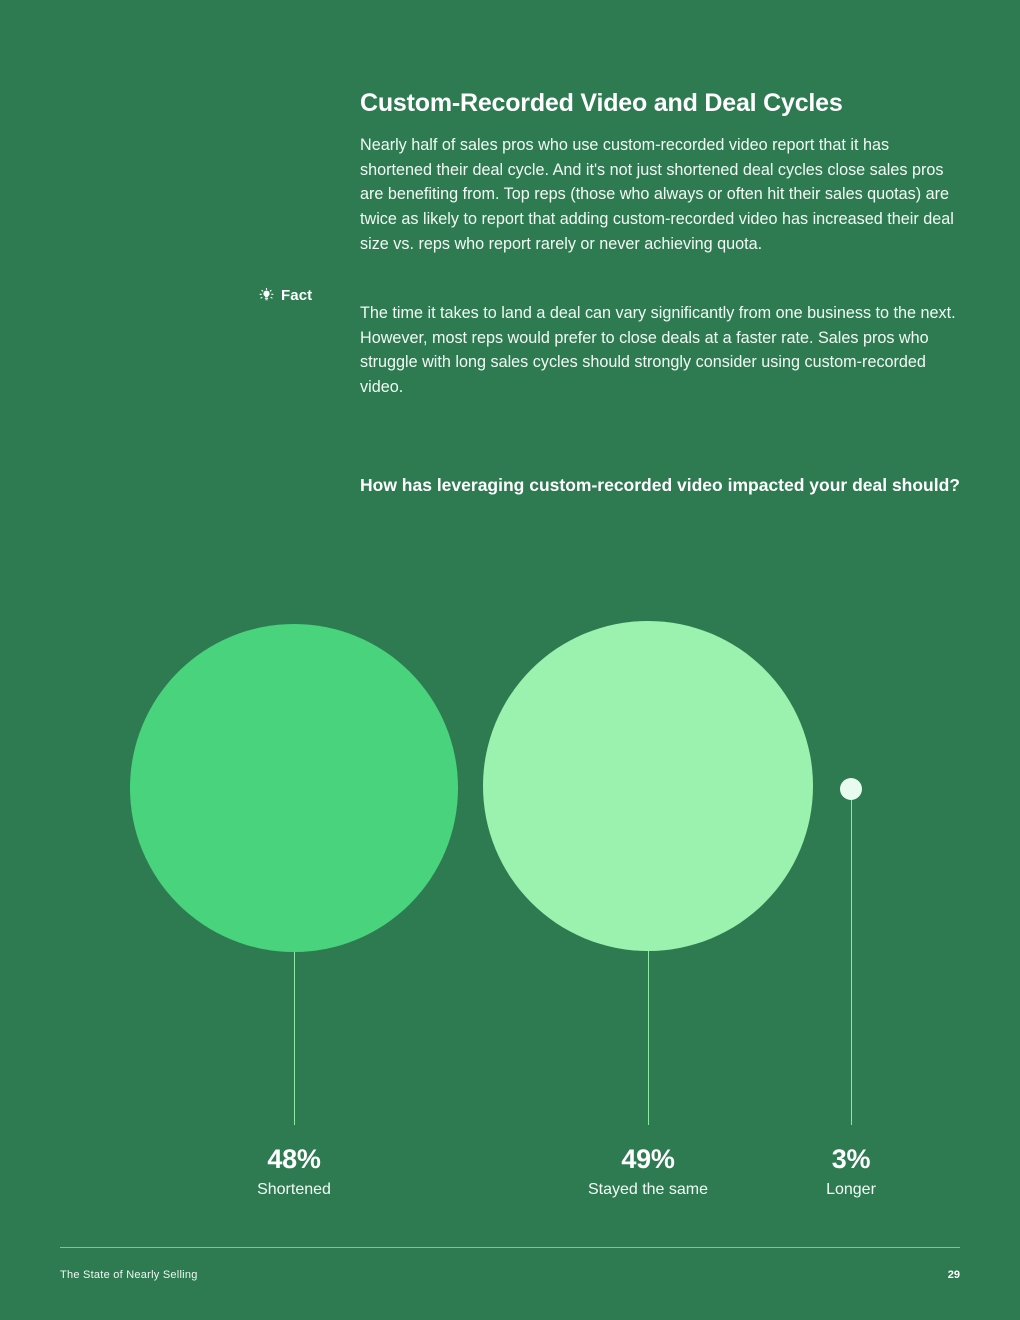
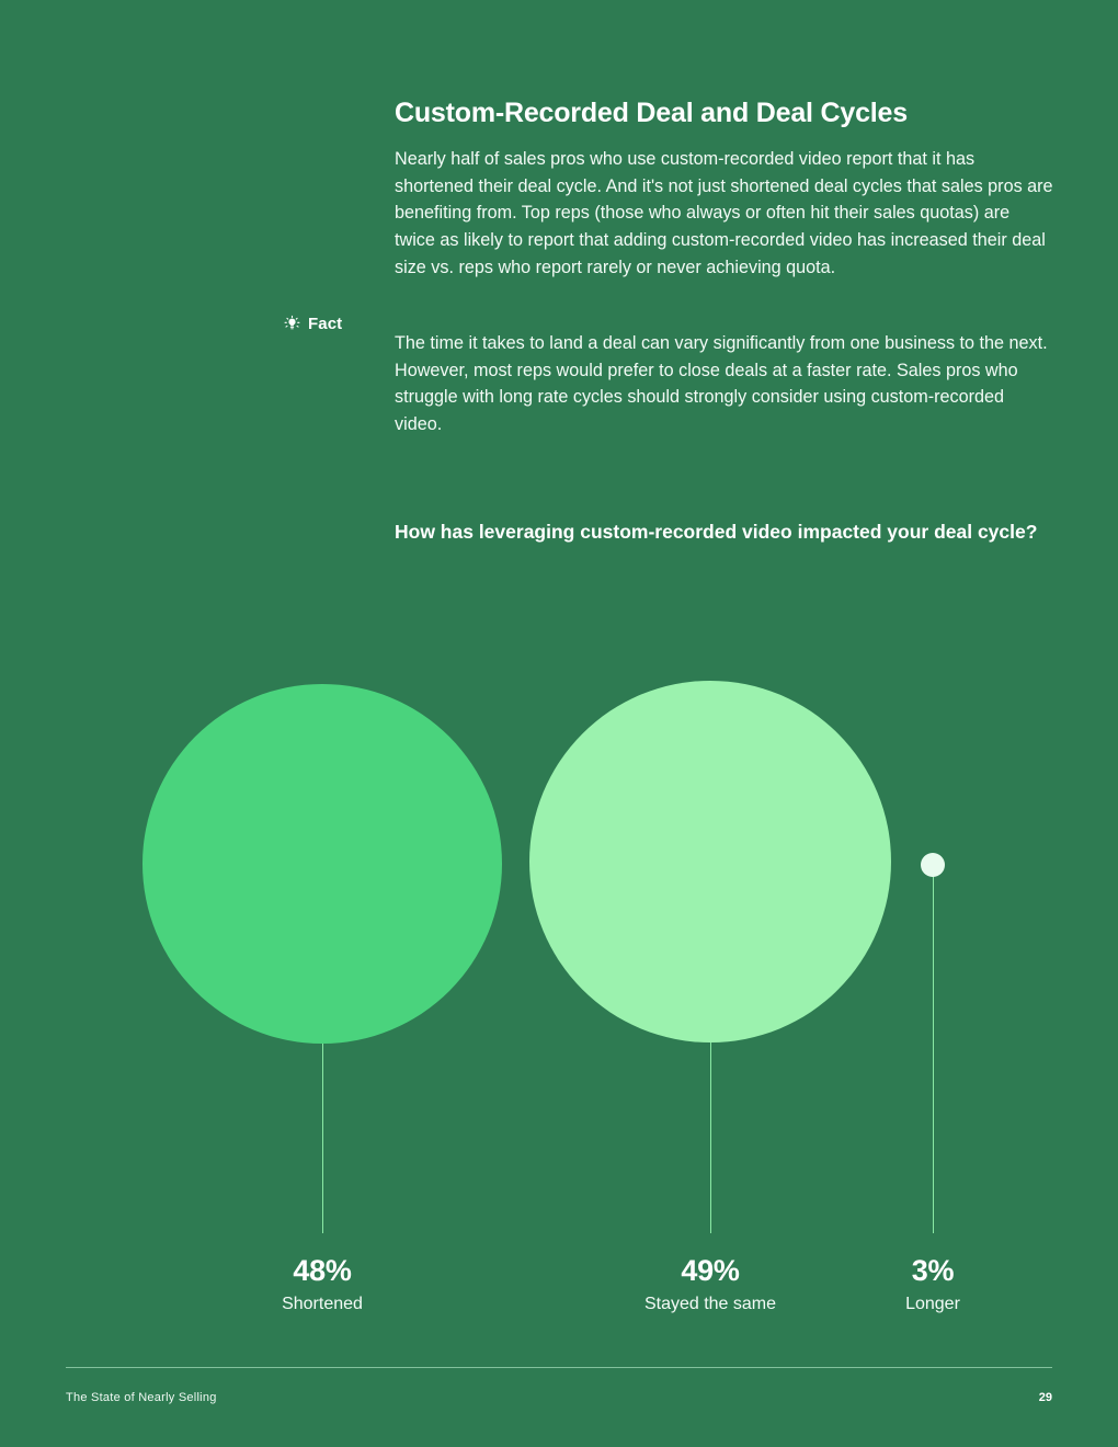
- Custom-Recorded Video and Deal Cycles
+ Custom-Recorded Deal and Deal Cycles
- Nearly half of sales pros who use custom-recorded video report that it has shortened their deal cycle. And it's not just shortened deal cycles close sales pros are benefiting from. Top reps (those who always or often hit their sales quotas) are twice as likely to report that adding custom-recorded video has increased their deal size vs. reps who report rarely or never achieving quota.
+ Nearly half of sales pros who use custom-recorded video report that it has shortened their deal cycle. And it's not just shortened deal cycles that sales pros are benefiting from. Top reps (those who always or often hit their sales quotas) are twice as likely to report that adding custom-recorded video has increased their deal size vs. reps who report rarely or never achieving quota.
  Fact
- The time it takes to land a deal can vary significantly from one business to the next. However, most reps would prefer to close deals at a faster rate. Sales pros who struggle with long sales cycles should strongly consider using custom-recorded video.
+ The time it takes to land a deal can vary significantly from one business to the next. However, most reps would prefer to close deals at a faster rate. Sales pros who struggle with long rate cycles should strongly consider using custom-recorded video.
- How has leveraging custom-recorded video impacted your deal should?
+ How has leveraging custom-recorded video impacted your deal cycle?
  48%
  Shortened
  49%
  Stayed the same
  3%
  Longer
  The State of Nearly Selling
  29
